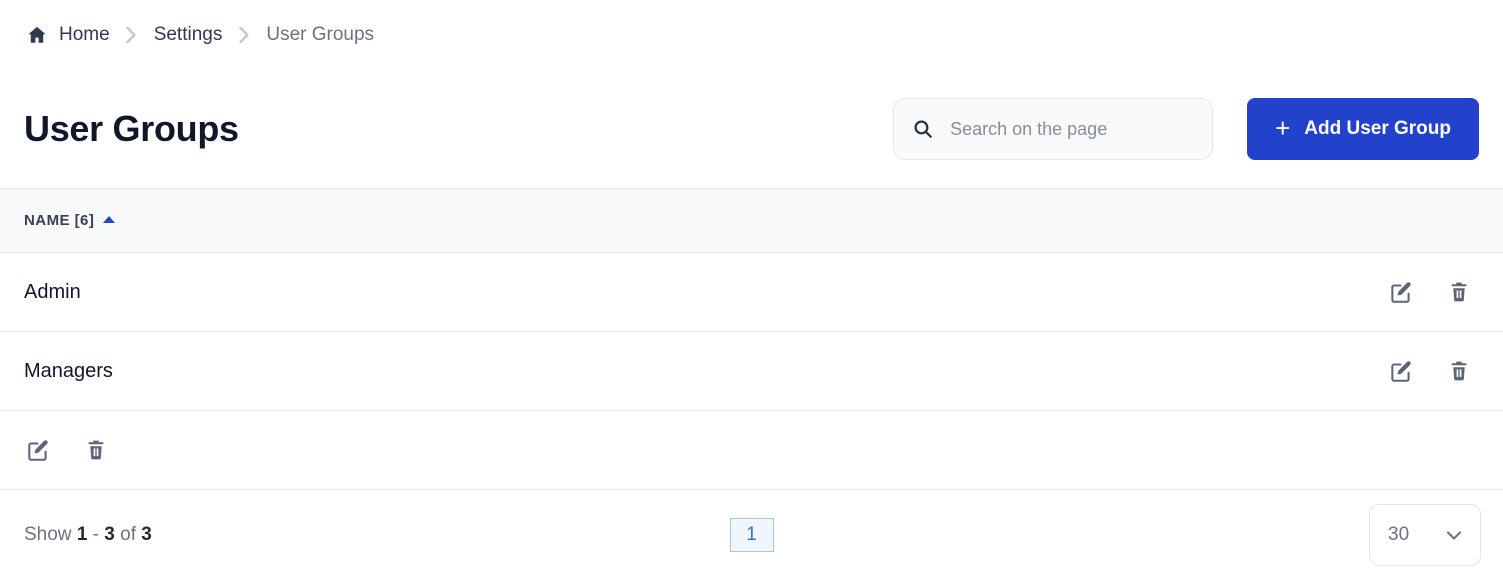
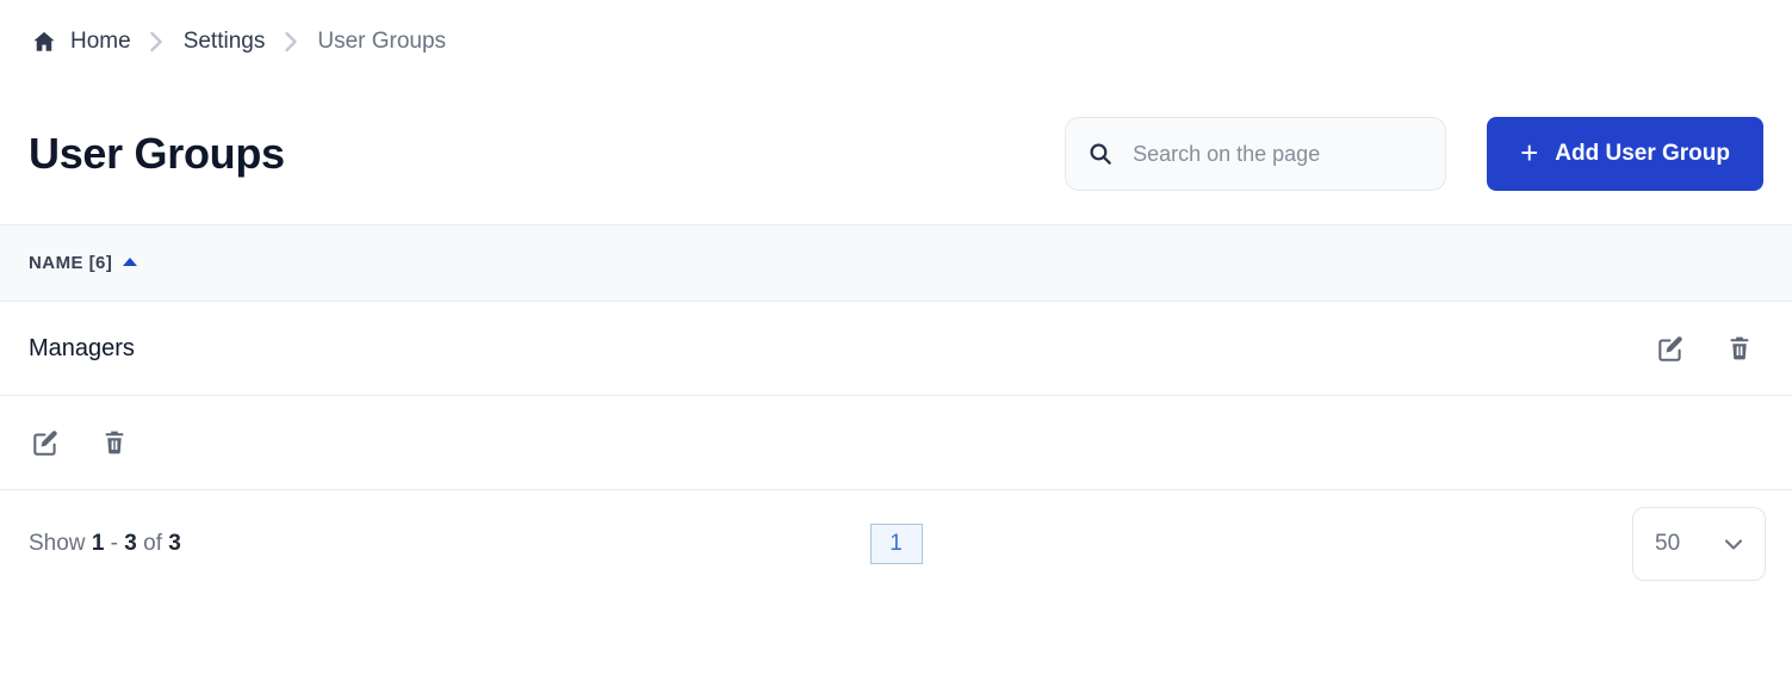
  Home
  Settings
  User Groups
  User Groups
  Search on the page
  +
  Add User Group
  NAME [6]
- Admin
  Managers
  Show 1 - 3 of 3
  1
- 30
+ 50
